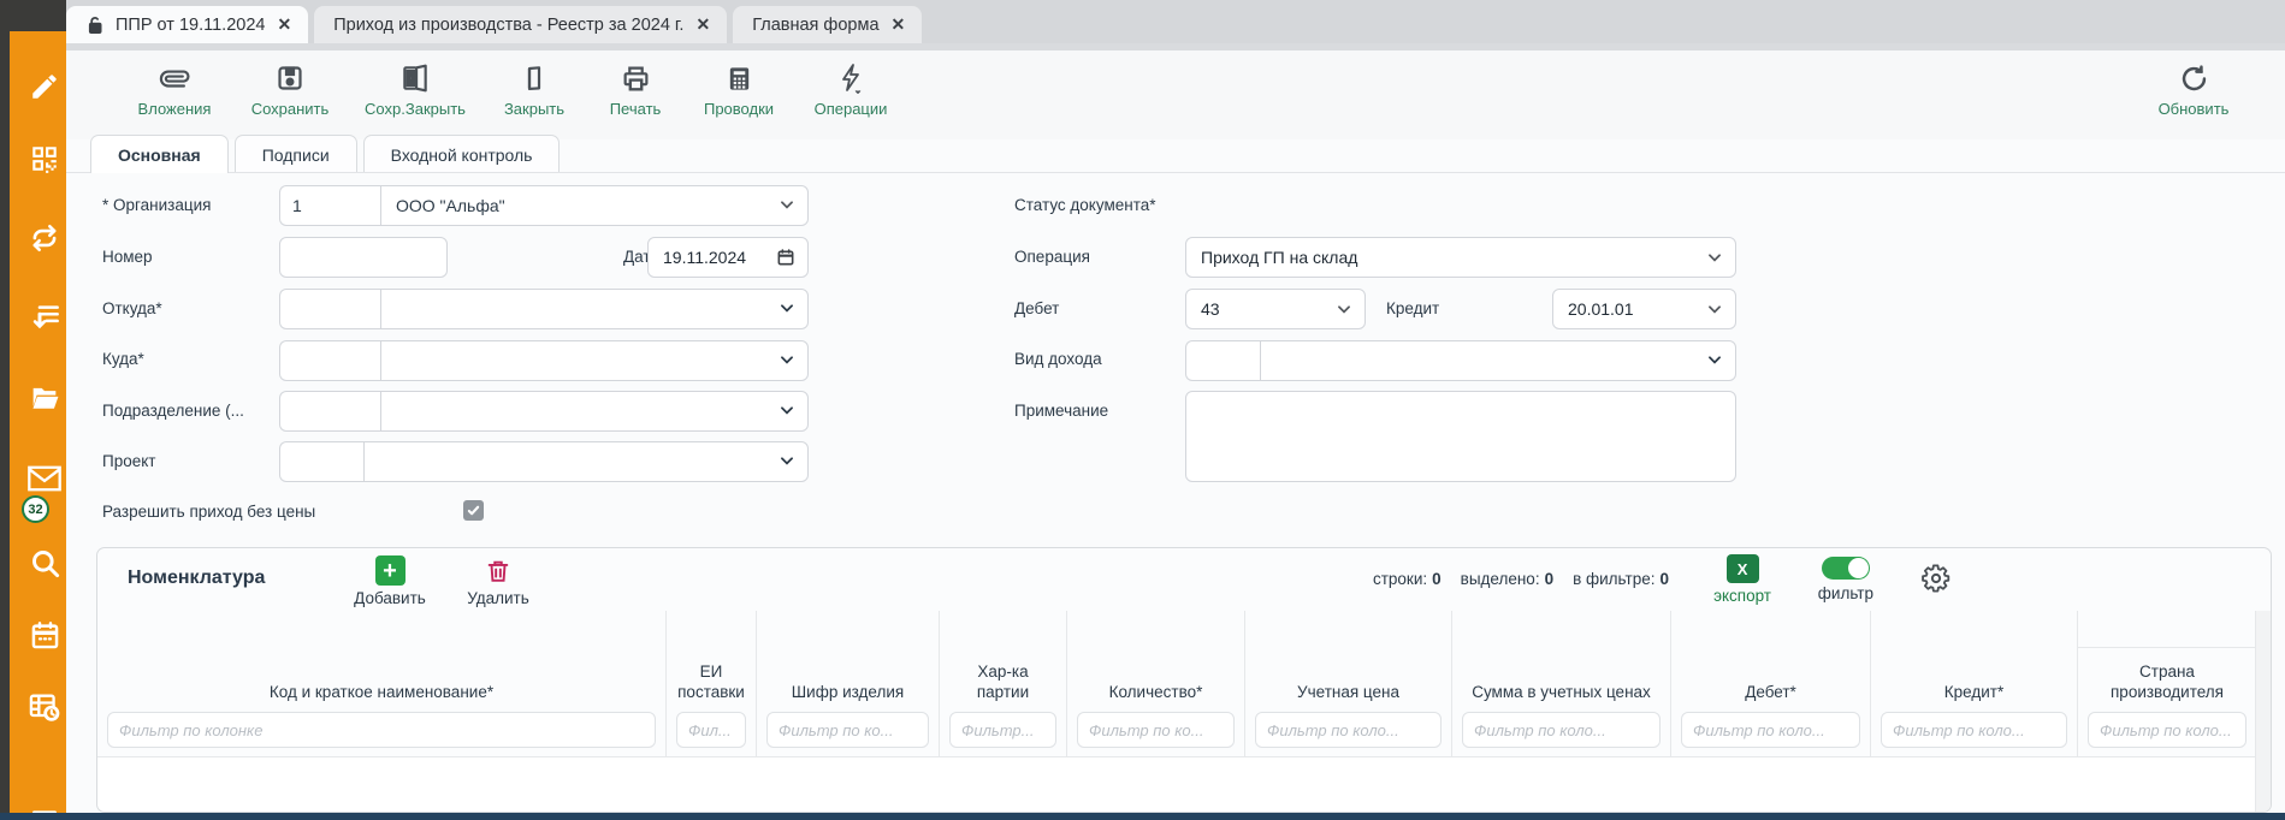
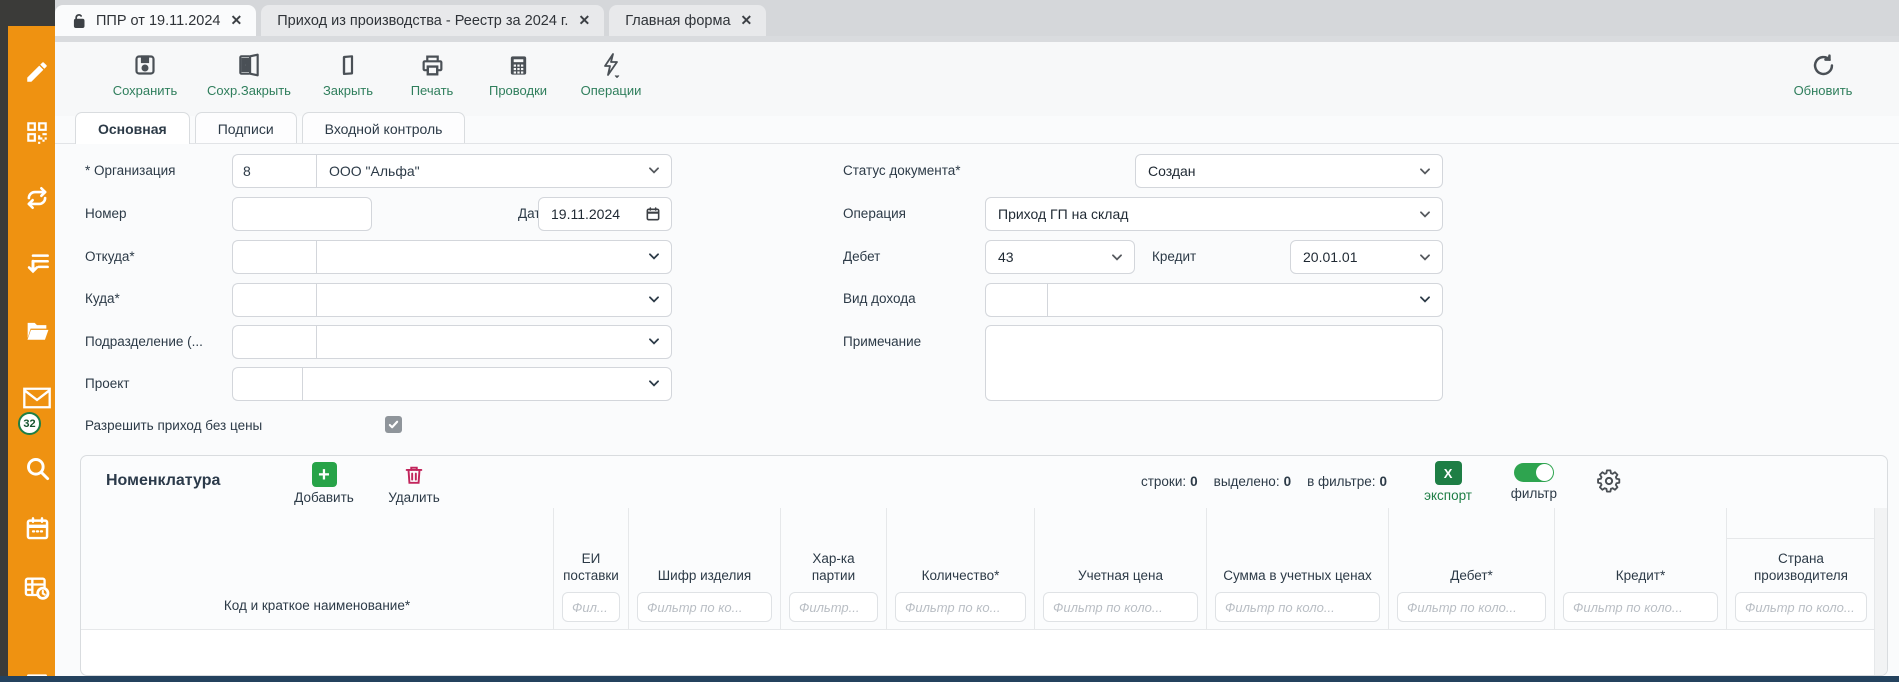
  32
  ППР от 19.11.2024
  ✕
  Приход из производства - Реестр за 2024 г.
  ✕
  Главная форма
  ✕
- Вложения
  Сохранить
  Сохр.Закрыть
  Закрыть
  Печать
  Проводки
  Операции
  Обновить
  Основная
  Подписи
  Входной контроль
  * Организация
- 1
+ 8
  ООО "Альфа"
  Номер
  19.11.2024
  Откуда*
  Куда*
  Подразделение (...
  Проект
  Разрешить приход без цены
  Статус документа*
+ Создан
  Операция
  Приход ГП на склад
  Дебет
  43
  Кредит
  20.01.01
  Вид дохода
  Примечание
  Номенклатура
  +
  Добавить
  Удалить
  строки: 0
  выделено: 0
  в фильтре: 0
  X
  экспорт
  фильтр
  Код и краткое наименование*
- Фильтр по колонке
  ЕИ поставки
  Фил...
  Шифр изделия
  Фильтр по ко...
  Хар-ка партии
  Фильтр...
  Количество*
  Фильтр по ко...
  Учетная цена
  Фильтр по коло...
  Сумма в учетных ценах
  Фильтр по коло...
  Дебет*
  Фильтр по коло...
  Кредит*
  Фильтр по коло...
  Страна производителя
  Фильтр по коло...
